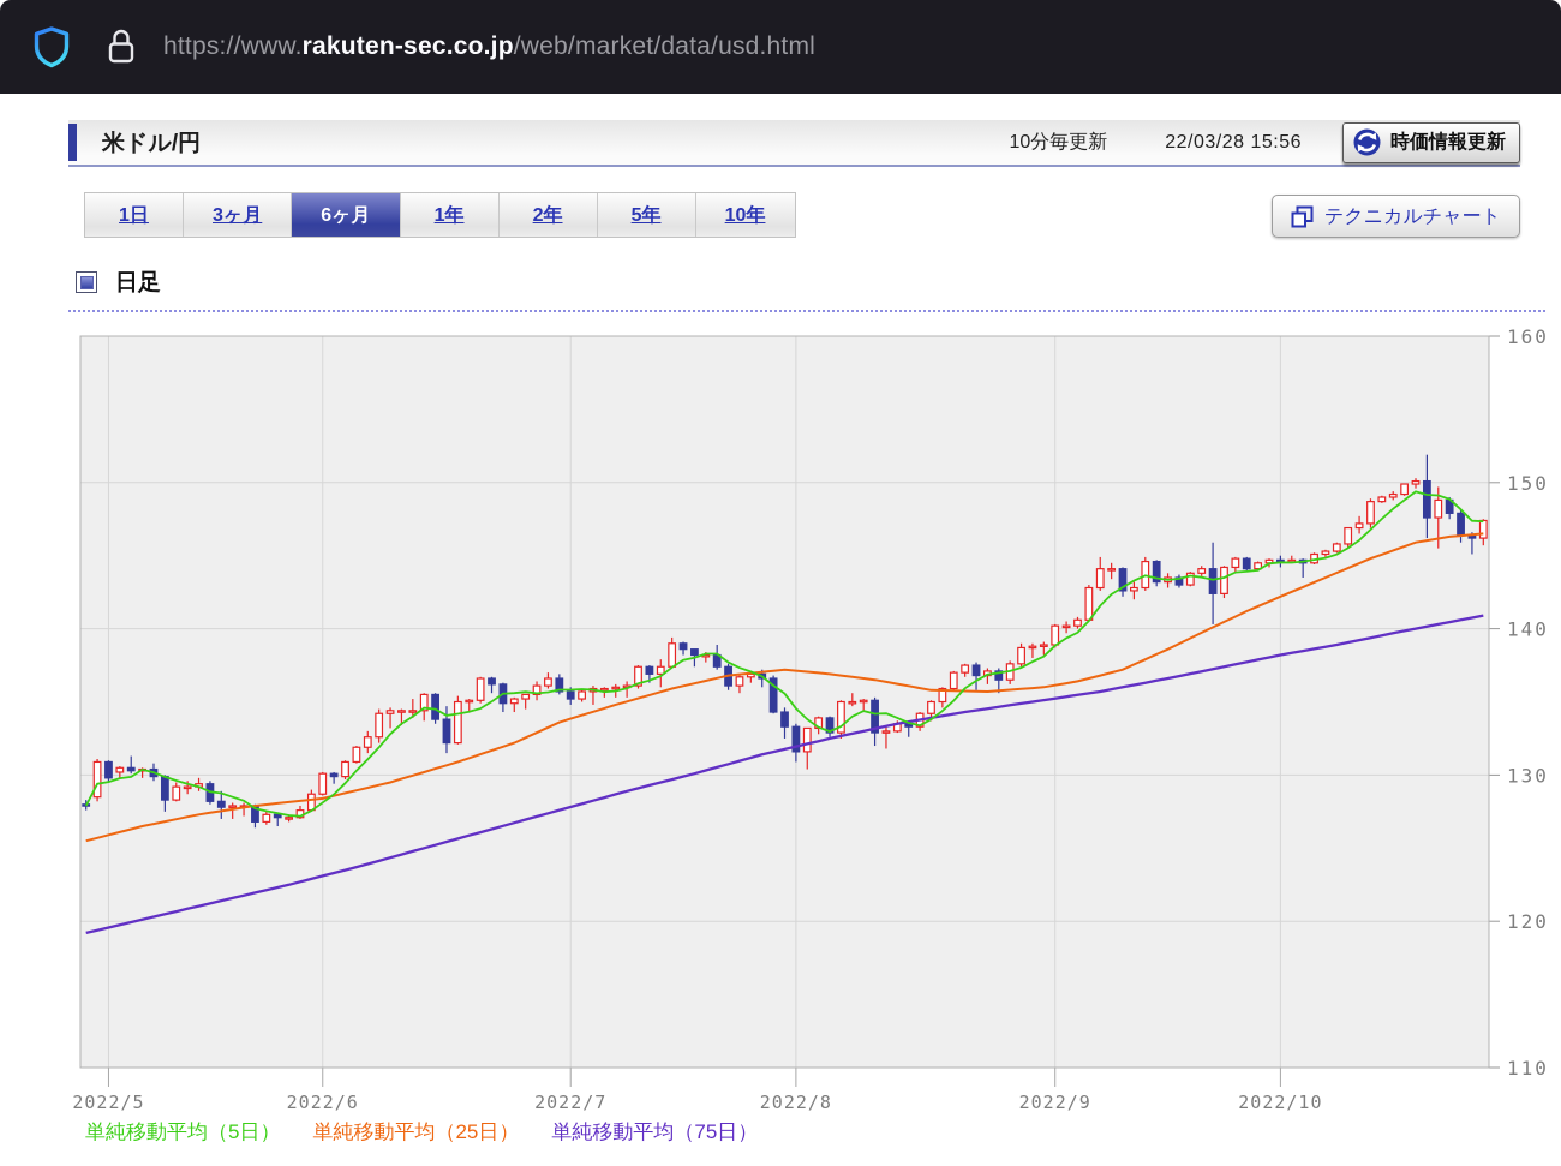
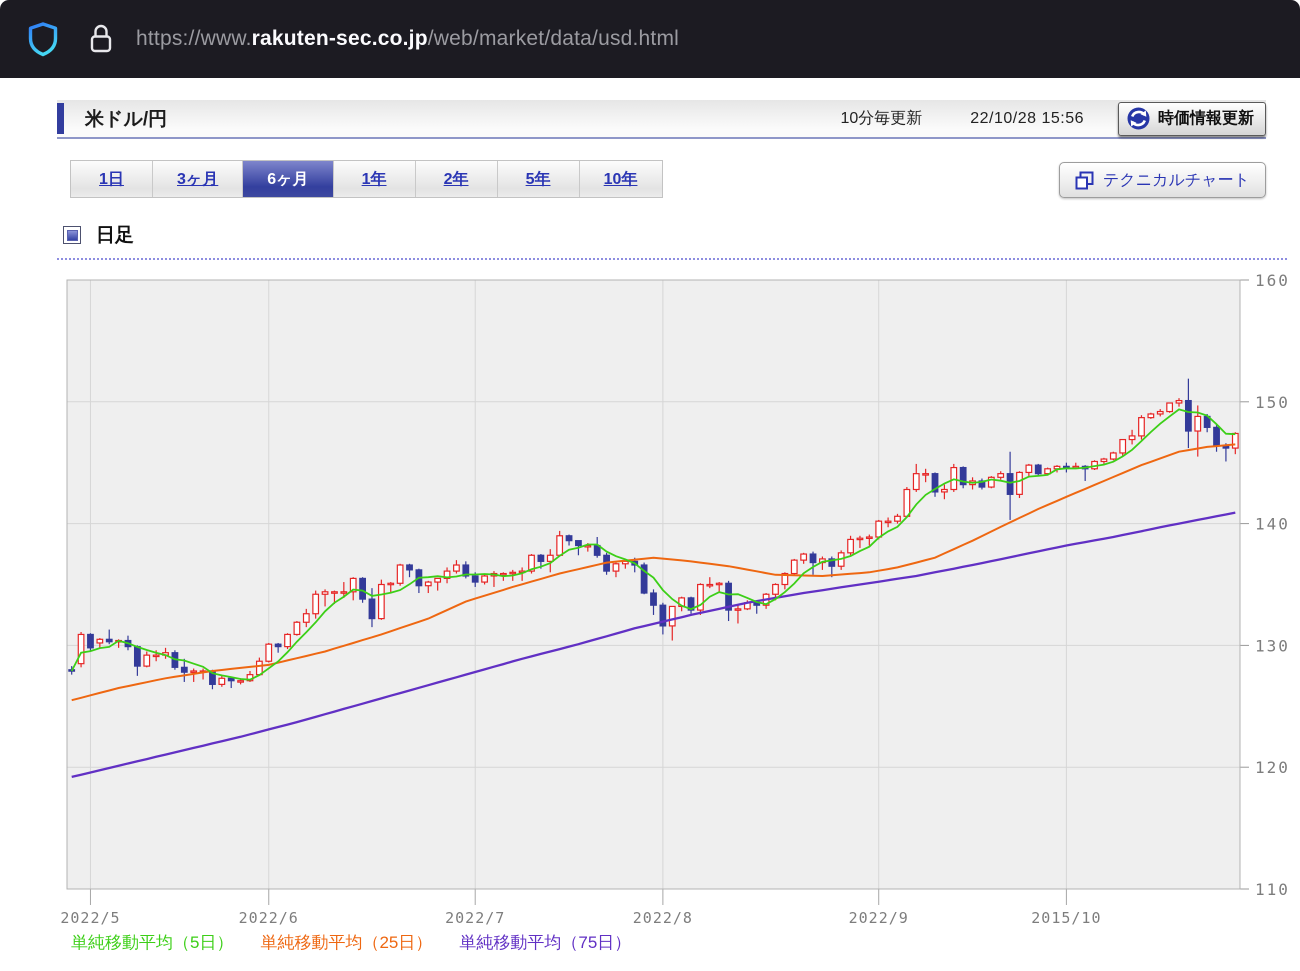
  https://www.rakuten-sec.co.jp/web/market/data/usd.html
  米ドル/円
  10分毎更新
- 22/03/28 15:56
+ 22/10/28 15:56
  時価情報更新
  1日
  3ヶ月
  6ヶ月
  1年
  2年
  5年
  10年
  テクニカルチャート
  日足
  160
  150
  140
  130
  120
  110
  2022/5
  2022/6
  2022/7
  2022/8
  2022/9
- 2022/10
+ 2015/10
  単純移動平均（5日）
  単純移動平均（25日）
  単純移動平均（75日）
